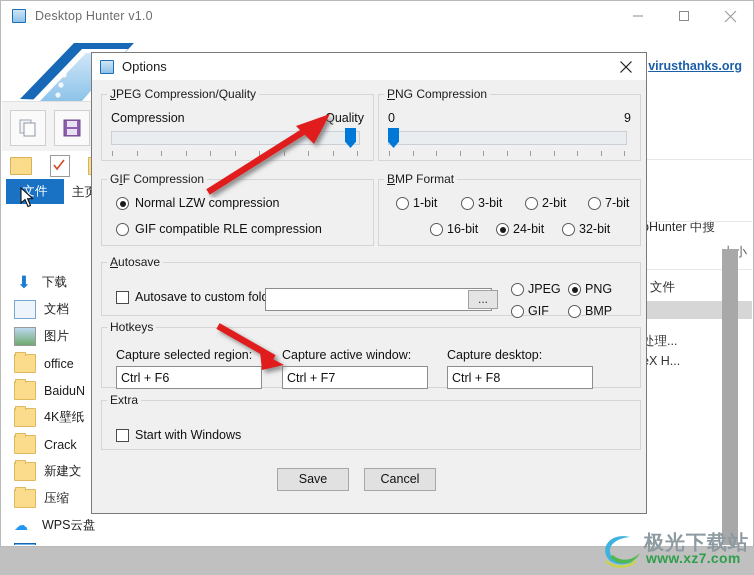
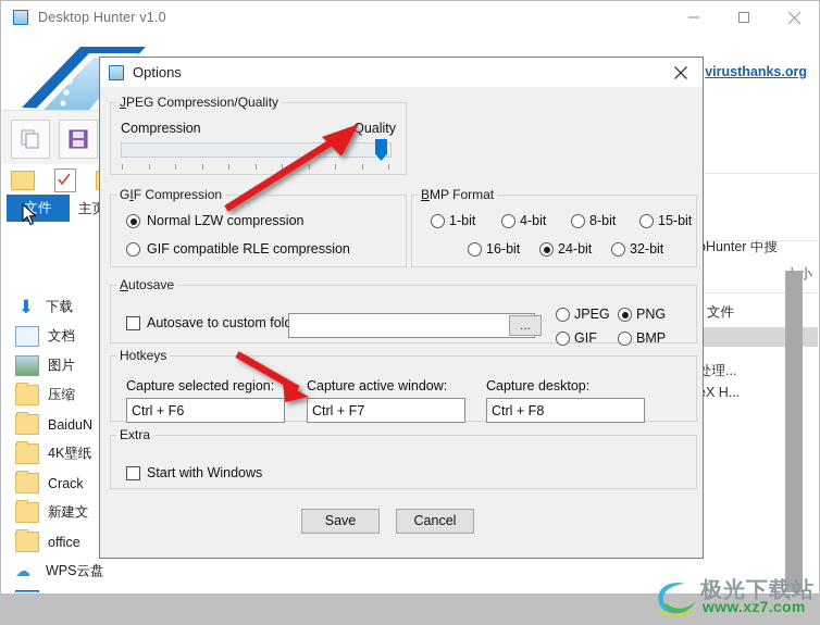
  Desktop Hunter v1.0
  virusthanks.org
  文件
  ⬇
  下载
  文档
  图片
- office
+ 压缩
  BaiduN
  4K壁纸
  Crack
  新建文
- 压缩
+ office
  ☁
  WPS云盘
  Hunter 中搜
  文件
  处理...
  X H...
  Options
  JPEG Compression/Quality
  Compression
  Quality
- PNG Compression
- 0
- 9
  GIF Compression
  Normal LZW compression
  GIF compatible RLE compression
  BMP Format
  1-bit
- 3-bit
+ 4-bit
- 2-bit
+ 8-bit
- 7-bit
+ 15-bit
  16-bit
  24-bit
  32-bit
  Autosave
  Autosave to custom fol
  ...
  JPEG
  PNG
  GIF
  BMP
  Hotkeys
  Capture selected region:
  Ctrl + F6
  Capture active window:
  Ctrl + F7
  Capture desktop:
  Ctrl + F8
  Extra
  Start with Windows
  Save
  Cancel
  极光下载站
  www.xz7.com
